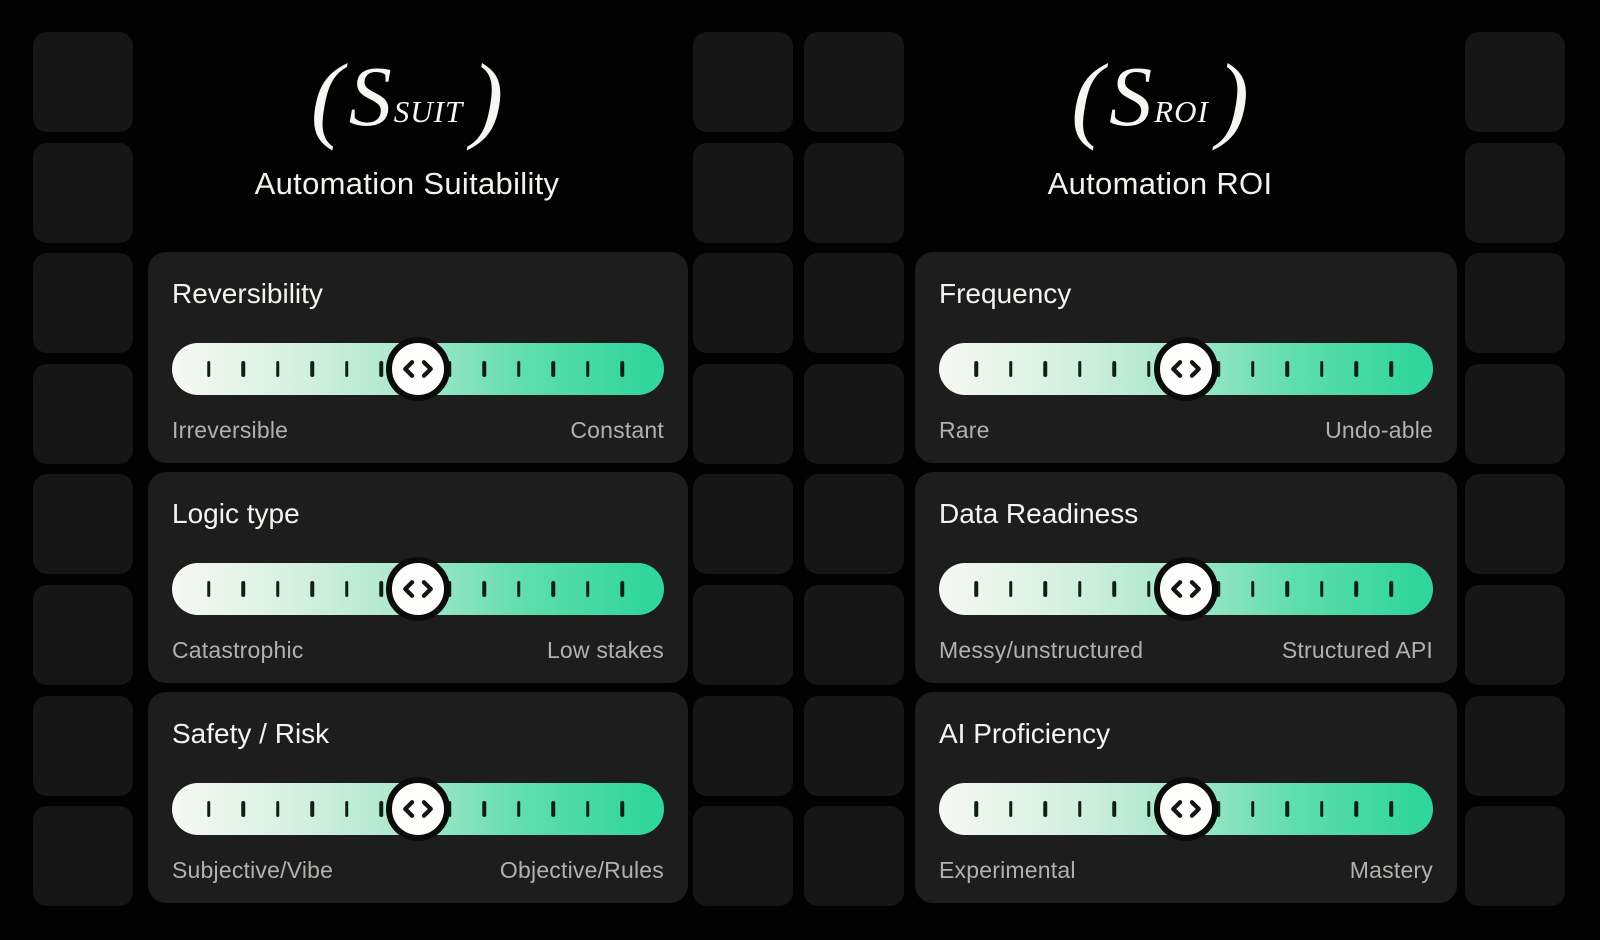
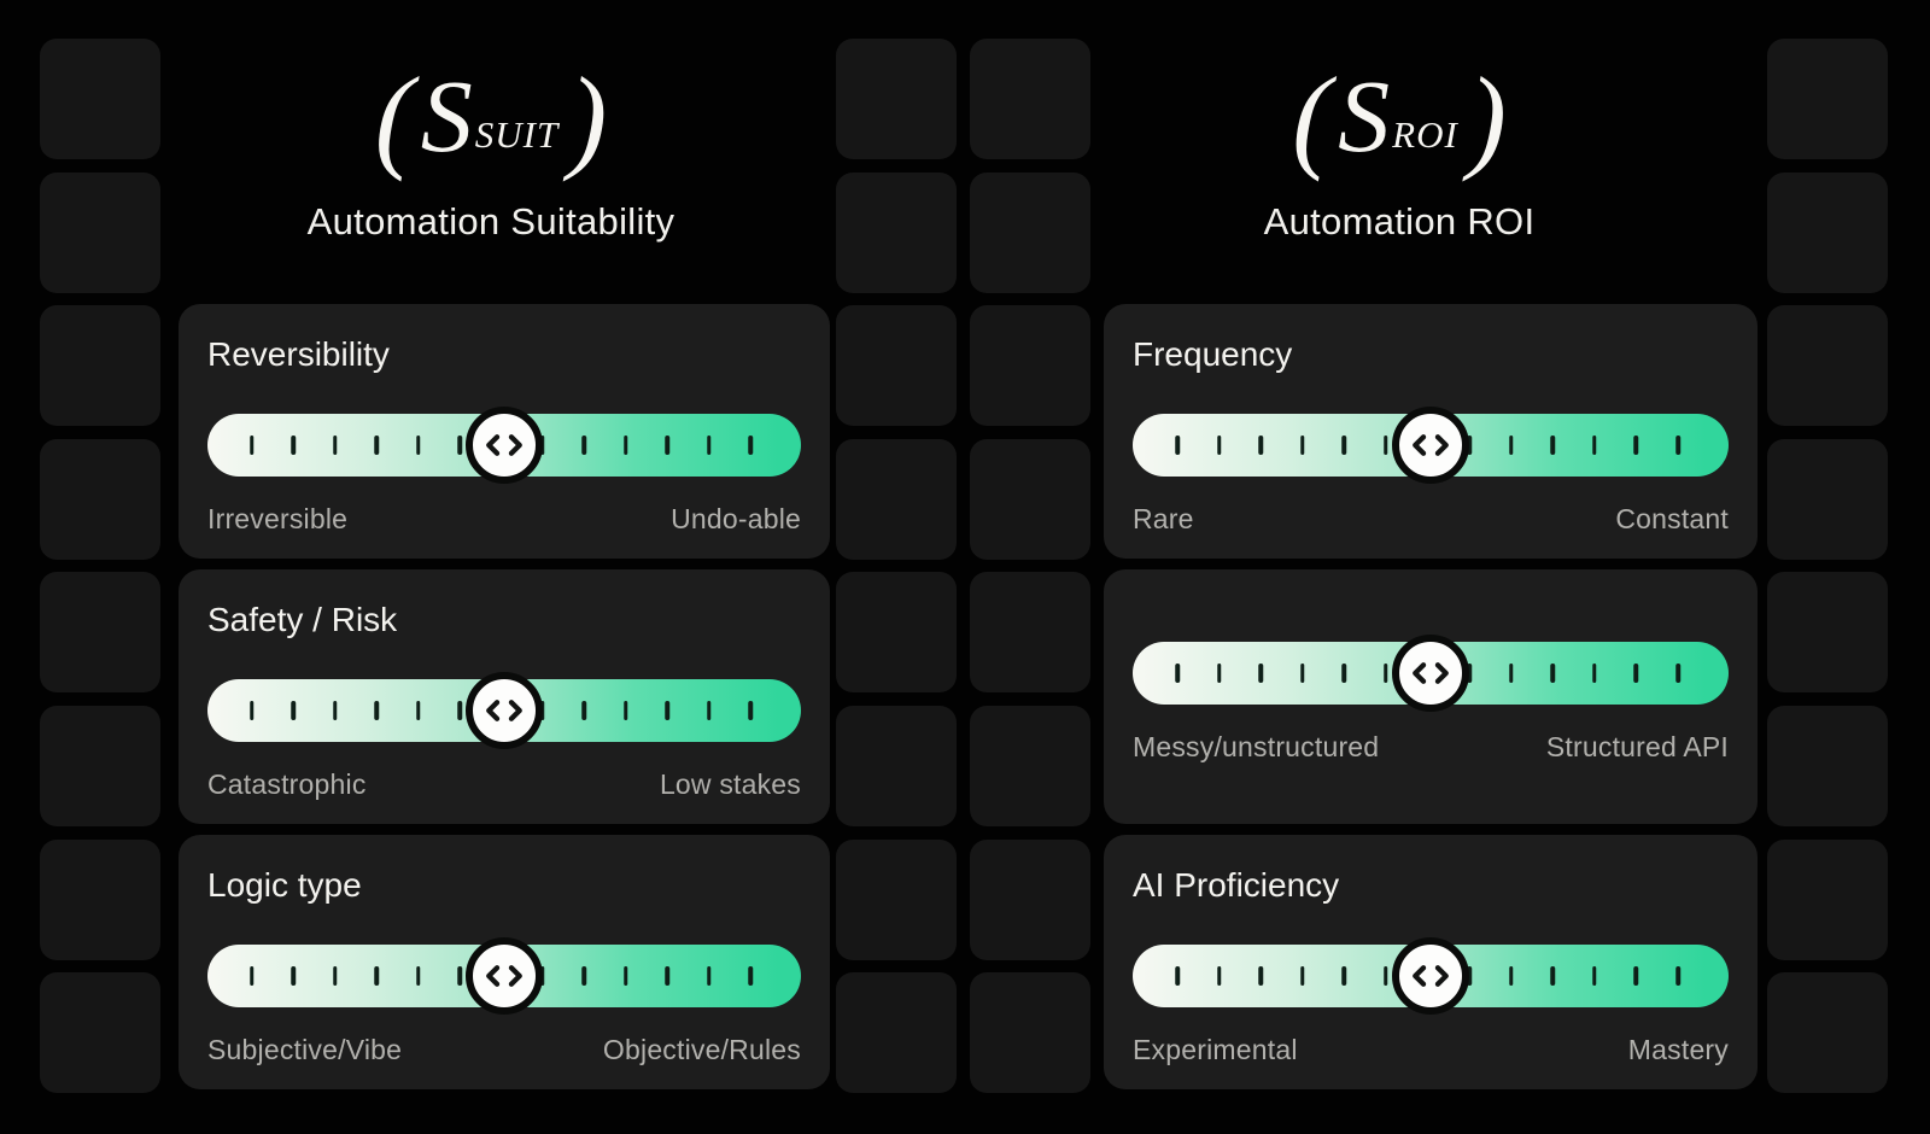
  (
  S
  SUIT
  )
  Automation Suitability
  Reversibility
  Irreversible
- Constant
+ Undo-able
- Logic type
+ Safety / Risk
  Catastrophic
  Low stakes
- Safety / Risk
+ Logic type
  Subjective/Vibe
  Objective/Rules
  (
  S
  ROI
  )
  Automation ROI
  Frequency
  Rare
- Undo-able
+ Constant
- Data Readiness
  Messy/unstructured
  Structured API
  AI Proficiency
  Experimental
  Mastery
